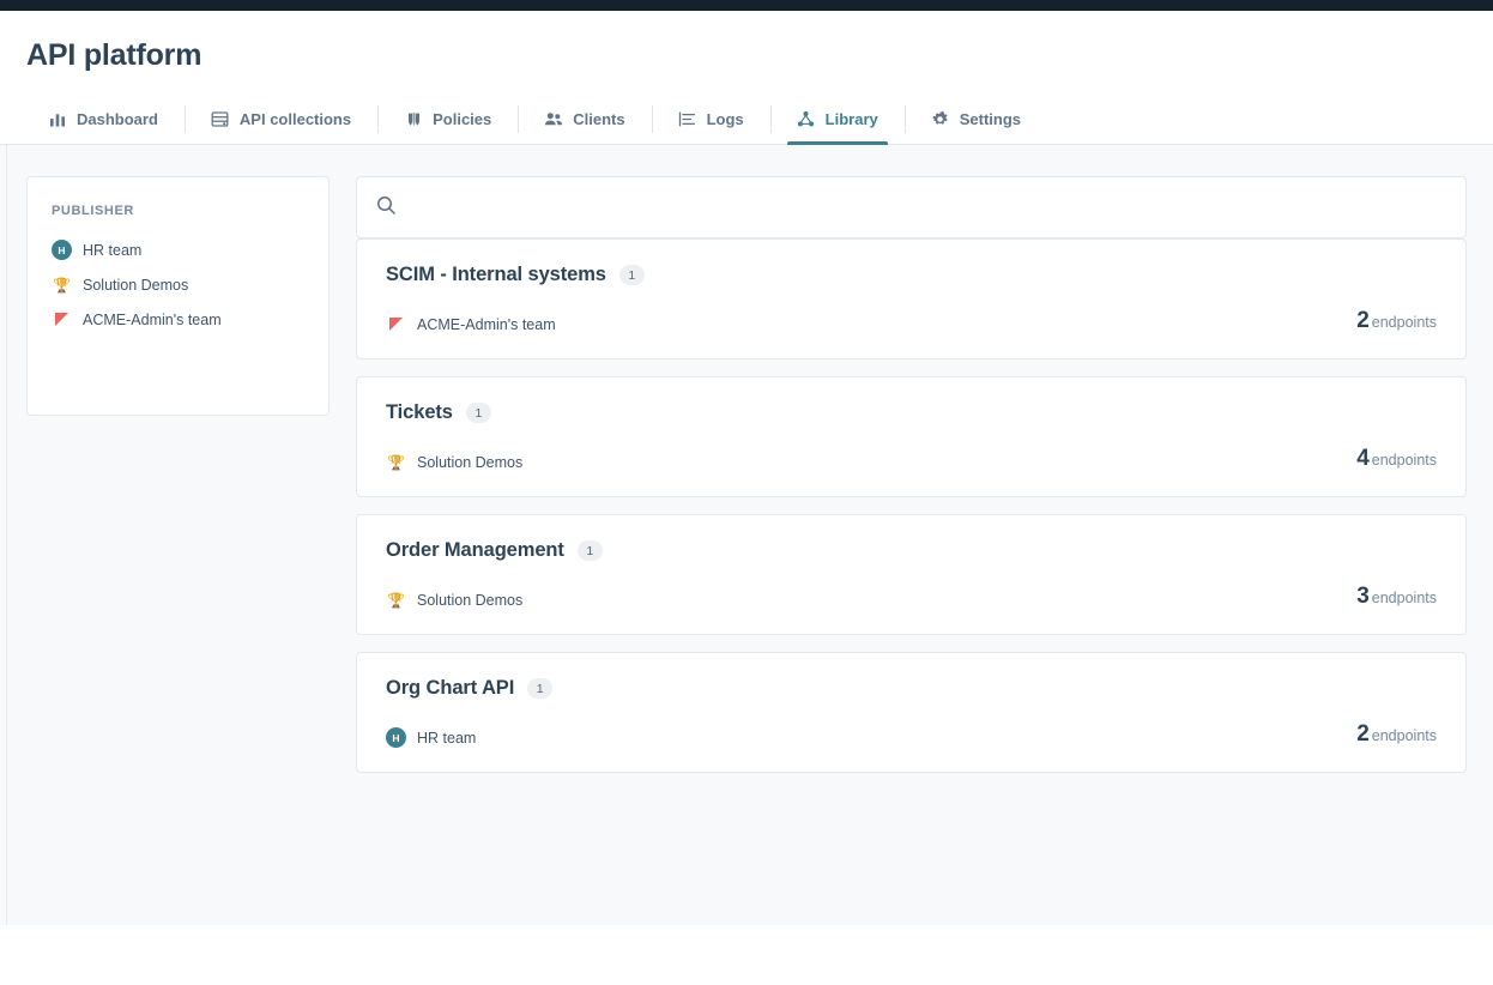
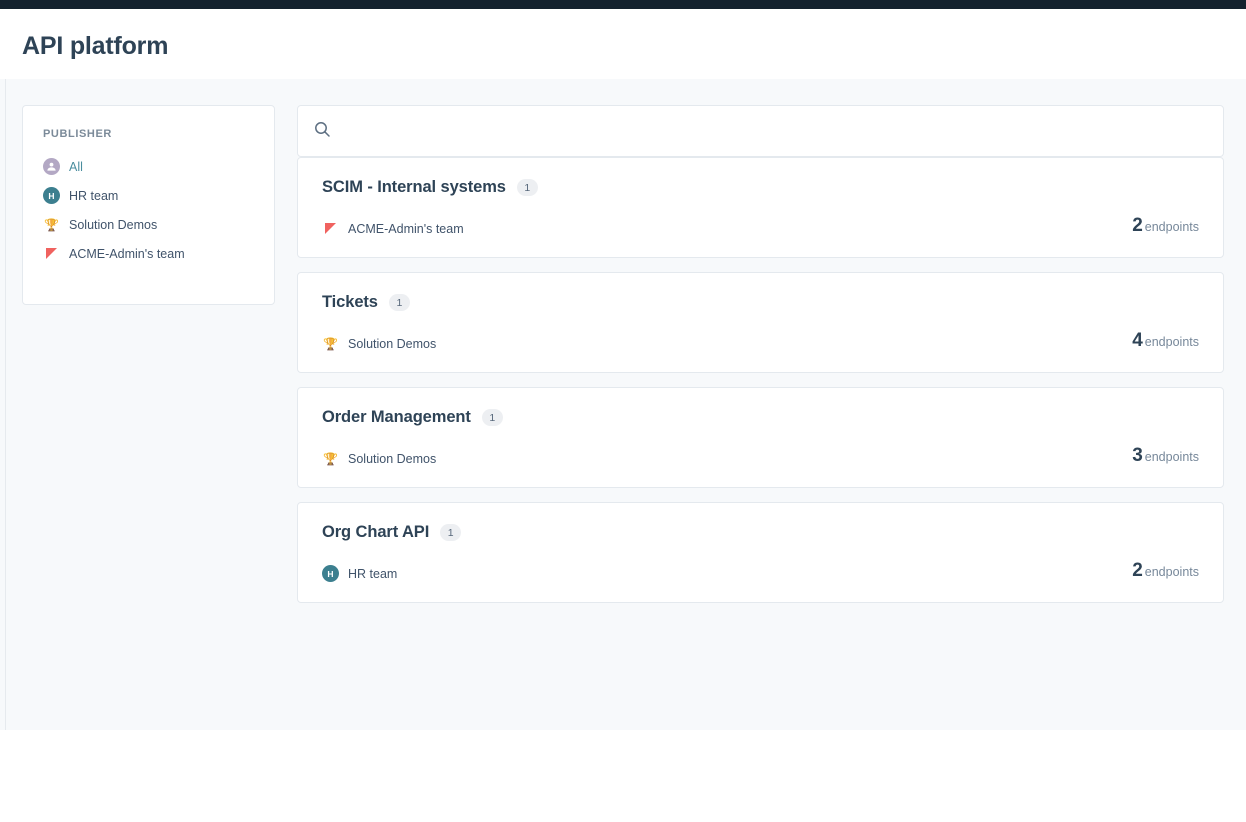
  API platform
- Dashboard
- API collections
- Policies
- Clients
- Logs
- Library
- Settings
  PUBLISHER
+ All
  H
  HR team
  🏆
  Solution Demos
  ACME-Admin's team
  SCIM - Internal systems
  1
  ACME-Admin's team
  2 endpoints
  Tickets
  1
  🏆
  Solution Demos
  4 endpoints
  Order Management
  1
  🏆
  Solution Demos
  3 endpoints
  Org Chart API
  1
  H
  HR team
  2 endpoints
